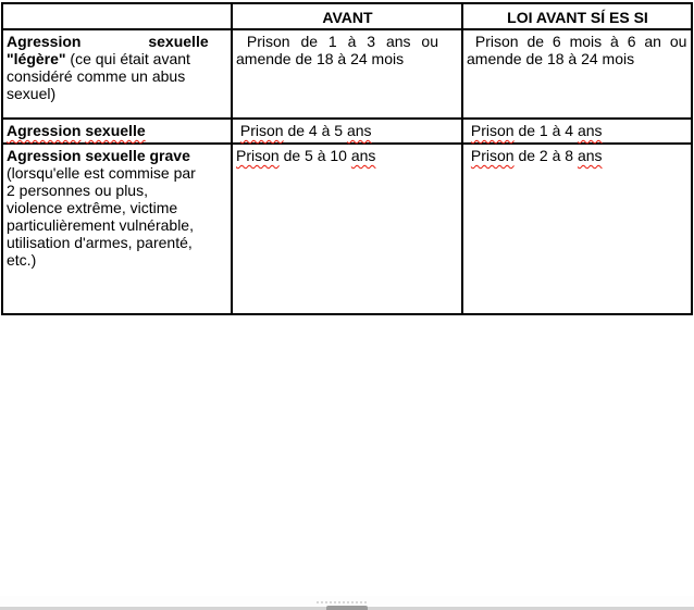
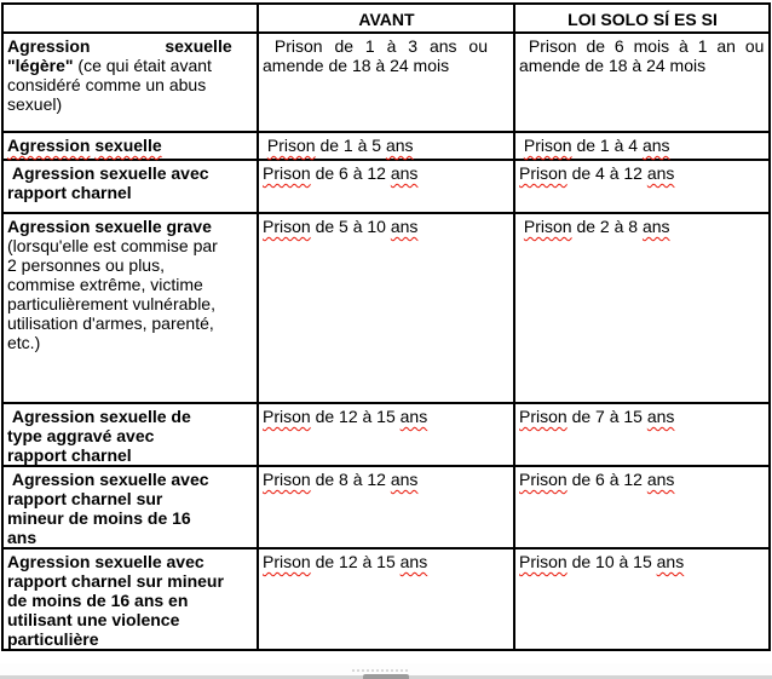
- 	AVANT	LOI AVANT SÍ ES SI
+ 	AVANT	LOI SOLO SÍ ES SI
- Agression sexuelle "légère" (ce qui était avant considéré comme un abus sexuel)	Prison de 1 à 3 ans ou amende de 18 à 24 mois	Prison de 6 mois à 6 an ou amende de 18 à 24 mois
+ Agression sexuelle "légère" (ce qui était avant considéré comme un abus sexuel)	Prison de 1 à 3 ans ou amende de 18 à 24 mois	Prison de 6 mois à 1 an ou amende de 18 à 24 mois
- Agression sexuelle	Prison de 4 à 5 ans	Prison de 1 à 4 ans
+ Agression sexuelle	Prison de 1 à 5 ans	Prison de 1 à 4 ans
+ Agression sexuelle avec rapport charnel	Prison de 6 à 12 ans	Prison de 4 à 12 ans
- Agression sexuelle grave (lorsqu'elle est commise par 2 personnes ou plus, violence extrême, victime particulièrement vulnérable, utilisation d'armes, parenté, etc.)	Prison de 5 à 10 ans	Prison de 2 à 8 ans
+ Agression sexuelle grave (lorsqu'elle est commise par 2 personnes ou plus, commise extrême, victime particulièrement vulnérable, utilisation d'armes, parenté, etc.)	Prison de 5 à 10 ans	Prison de 2 à 8 ans
+ Agression sexuelle de type aggravé avec rapport charnel	Prison de 12 à 15 ans	Prison de 7 à 15 ans
+ Agression sexuelle avec rapport charnel sur mineur de moins de 16 ans	Prison de 8 à 12 ans	Prison de 6 à 12 ans
+ Agression sexuelle avec rapport charnel sur mineur de moins de 16 ans en utilisant une violence particulière	Prison de 12 à 15 ans	Prison de 10 à 15 ans
